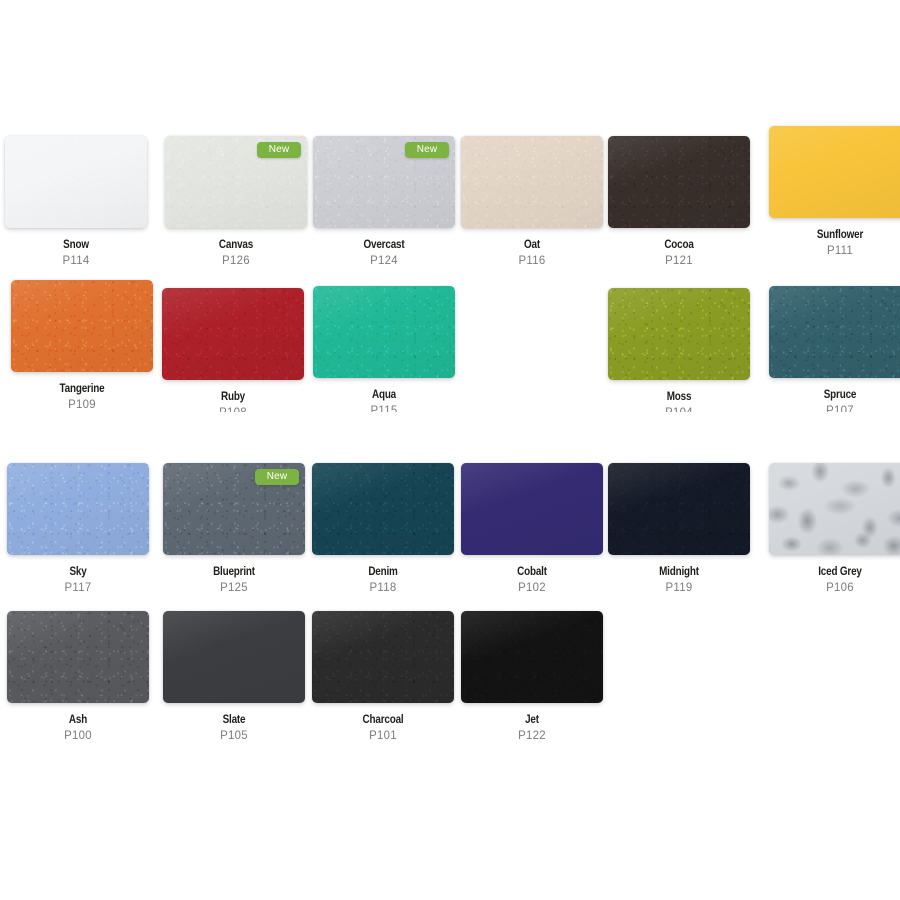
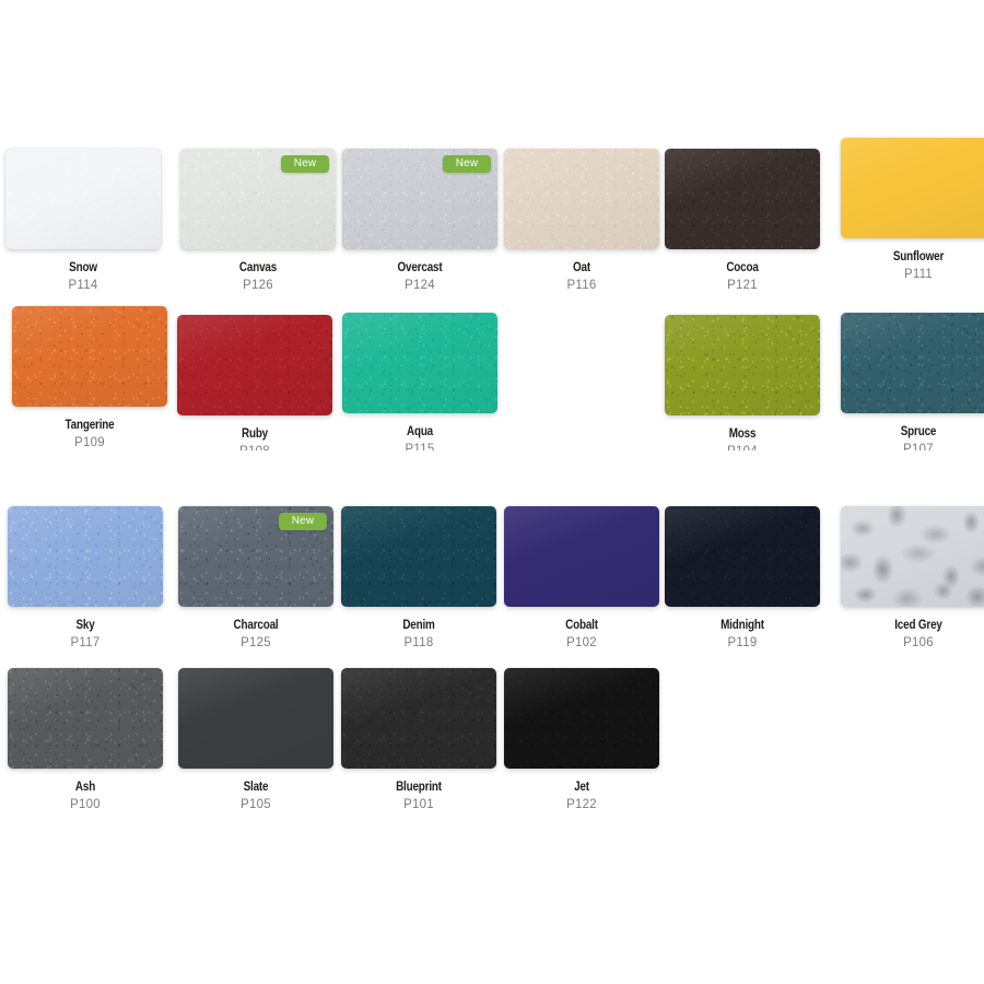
  Snow
  P114
  New
  Canvas
  P126
  New
  Overcast
  P124
  Oat
  P116
  Cocoa
  P121
  Sunflower
  P111
  Tangerine
  P109
  Ruby
  Aqua
  P115
  Moss
  Spruce
  P107
  Sky
  P117
  New
- Blueprint
+ Charcoal
  P125
  Denim
  P118
  Cobalt
  P102
  Midnight
  P119
  Iced Grey
  P106
  Ash
  P100
  Slate
  P105
- Charcoal
+ Blueprint
  P101
  Jet
  P122
